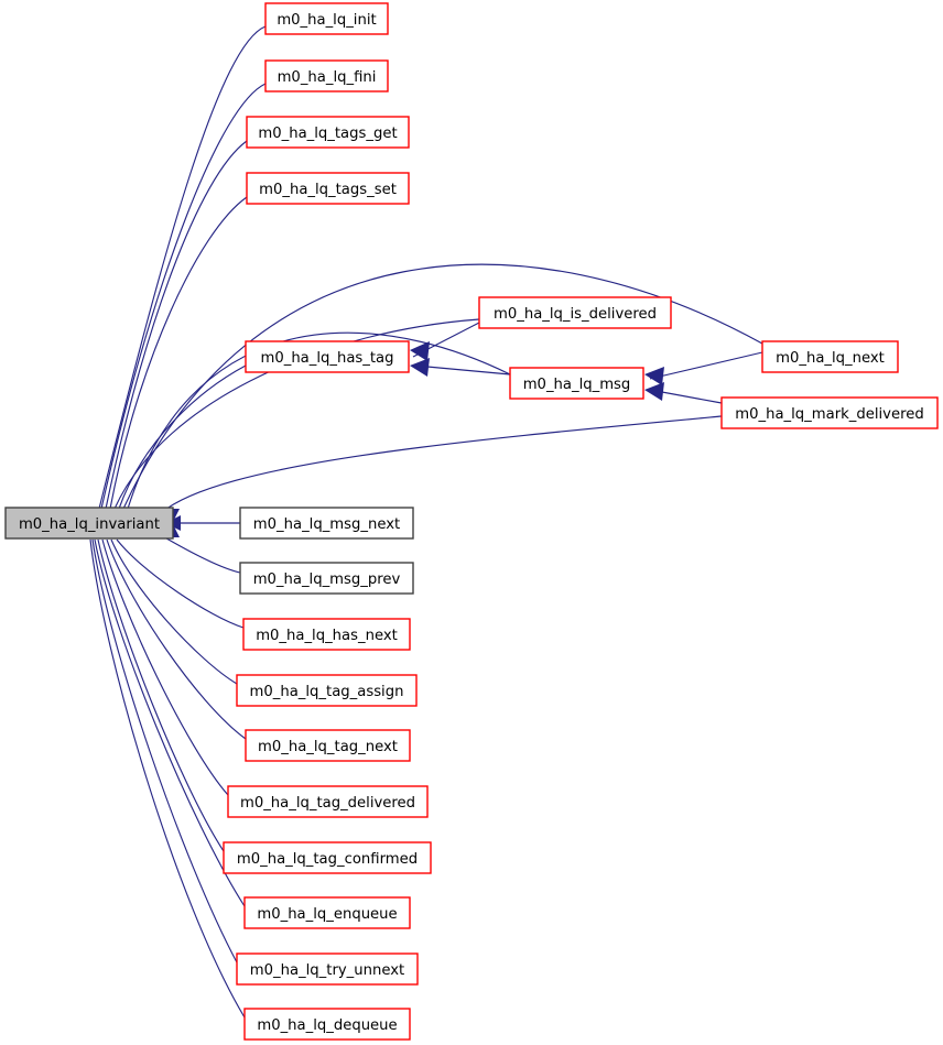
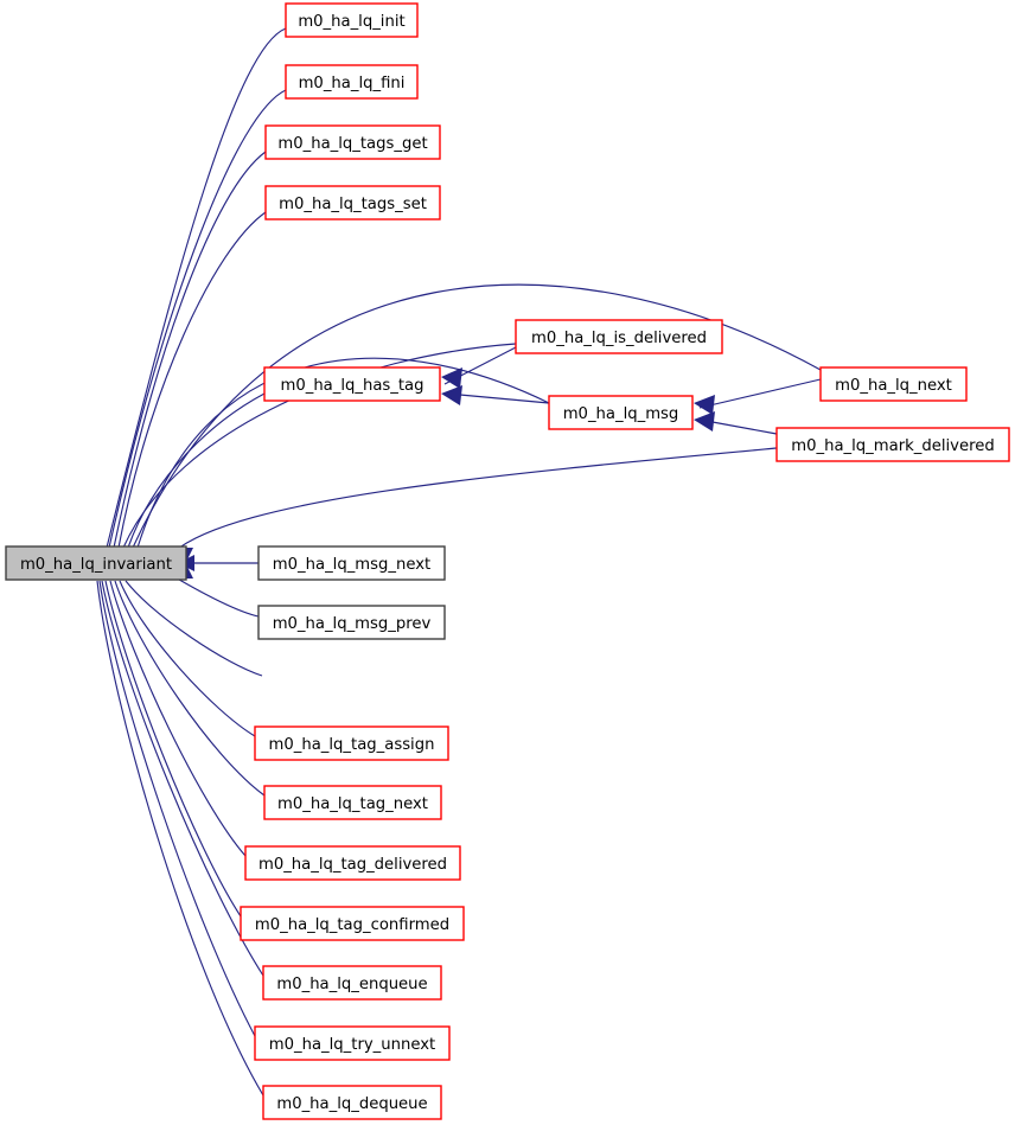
  m0_ha_lq_init
  m0_ha_lq_fini
  m0_ha_lq_tags_get
  m0_ha_lq_tags_set
  m0_ha_lq_is_delivered
  m0_ha_lq_has_tag
  m0_ha_lq_next
  m0_ha_lq_msg
  m0_ha_lq_mark_delivered
  m0_ha_lq_invariant
  m0_ha_lq_msg_next
  m0_ha_lq_msg_prev
- m0_ha_lq_has_next
  m0_ha_lq_tag_assign
  m0_ha_lq_tag_next
  m0_ha_lq_tag_delivered
  m0_ha_lq_tag_confirmed
  m0_ha_lq_enqueue
  m0_ha_lq_try_unnext
  m0_ha_lq_dequeue
